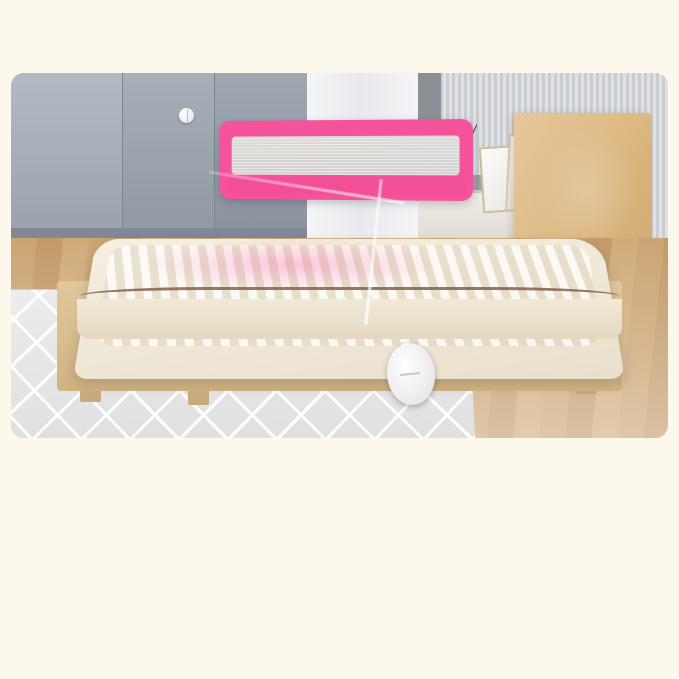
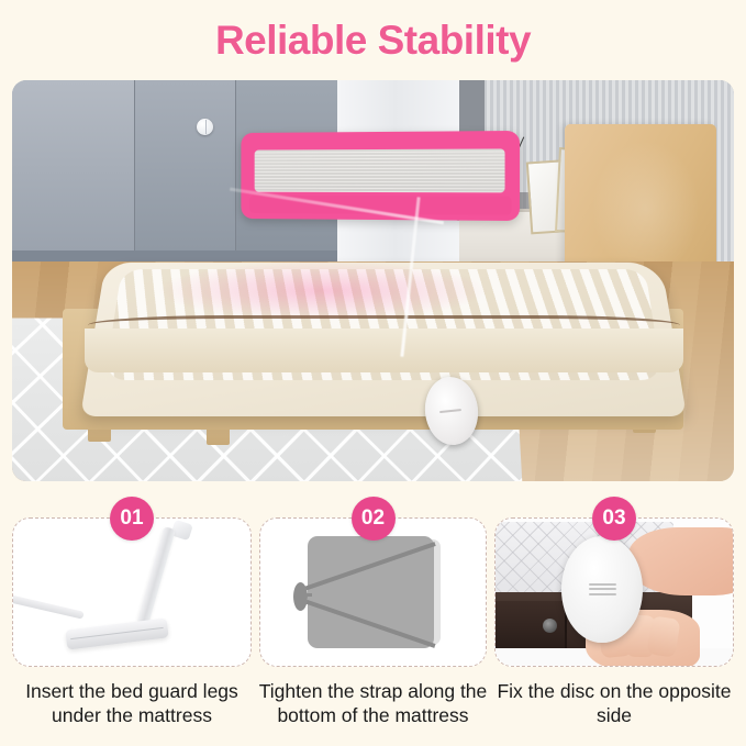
+ Reliable Stability
+ 01
+ Insert the bed guard legs under the mattress
+ 02
+ Tighten the strap along the bottom of the mattress
+ 03
+ Fix the disc on the opposite side
